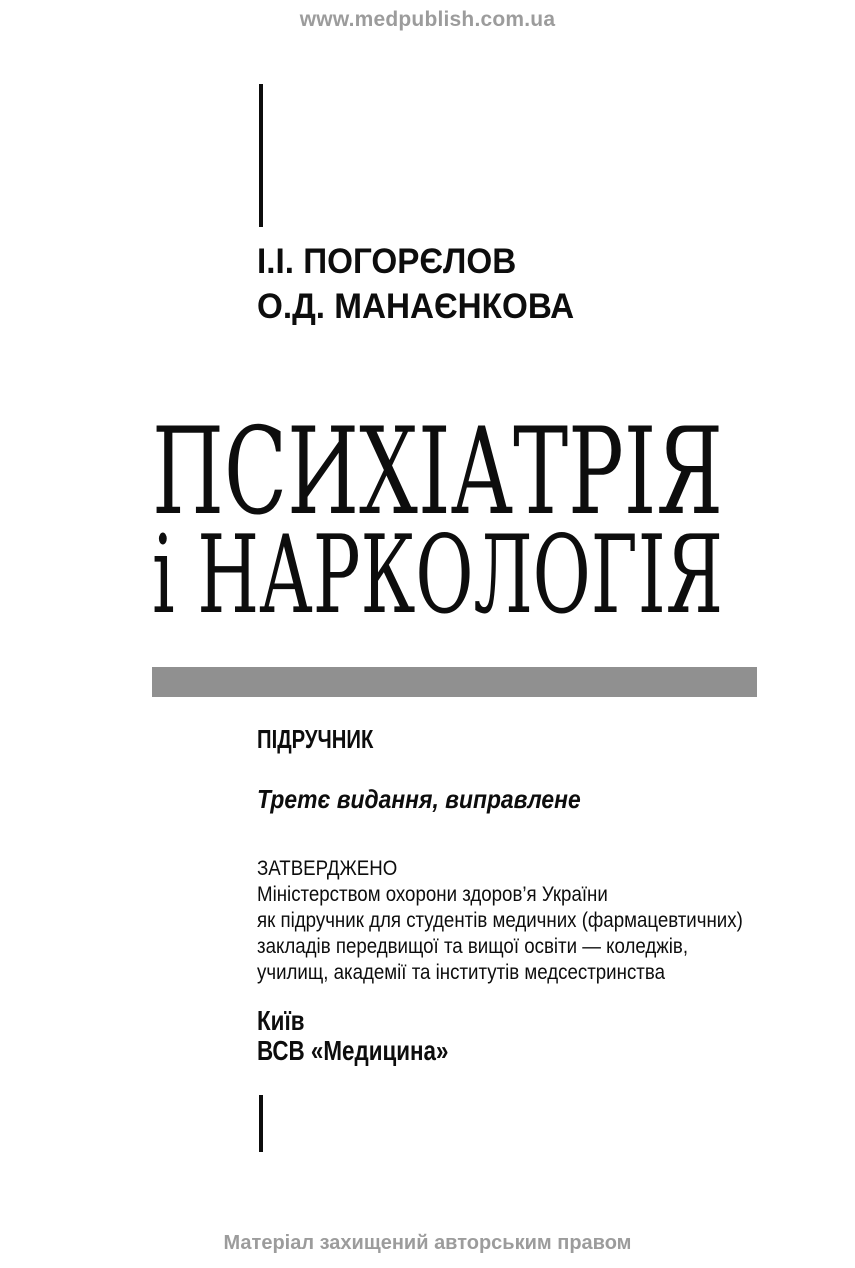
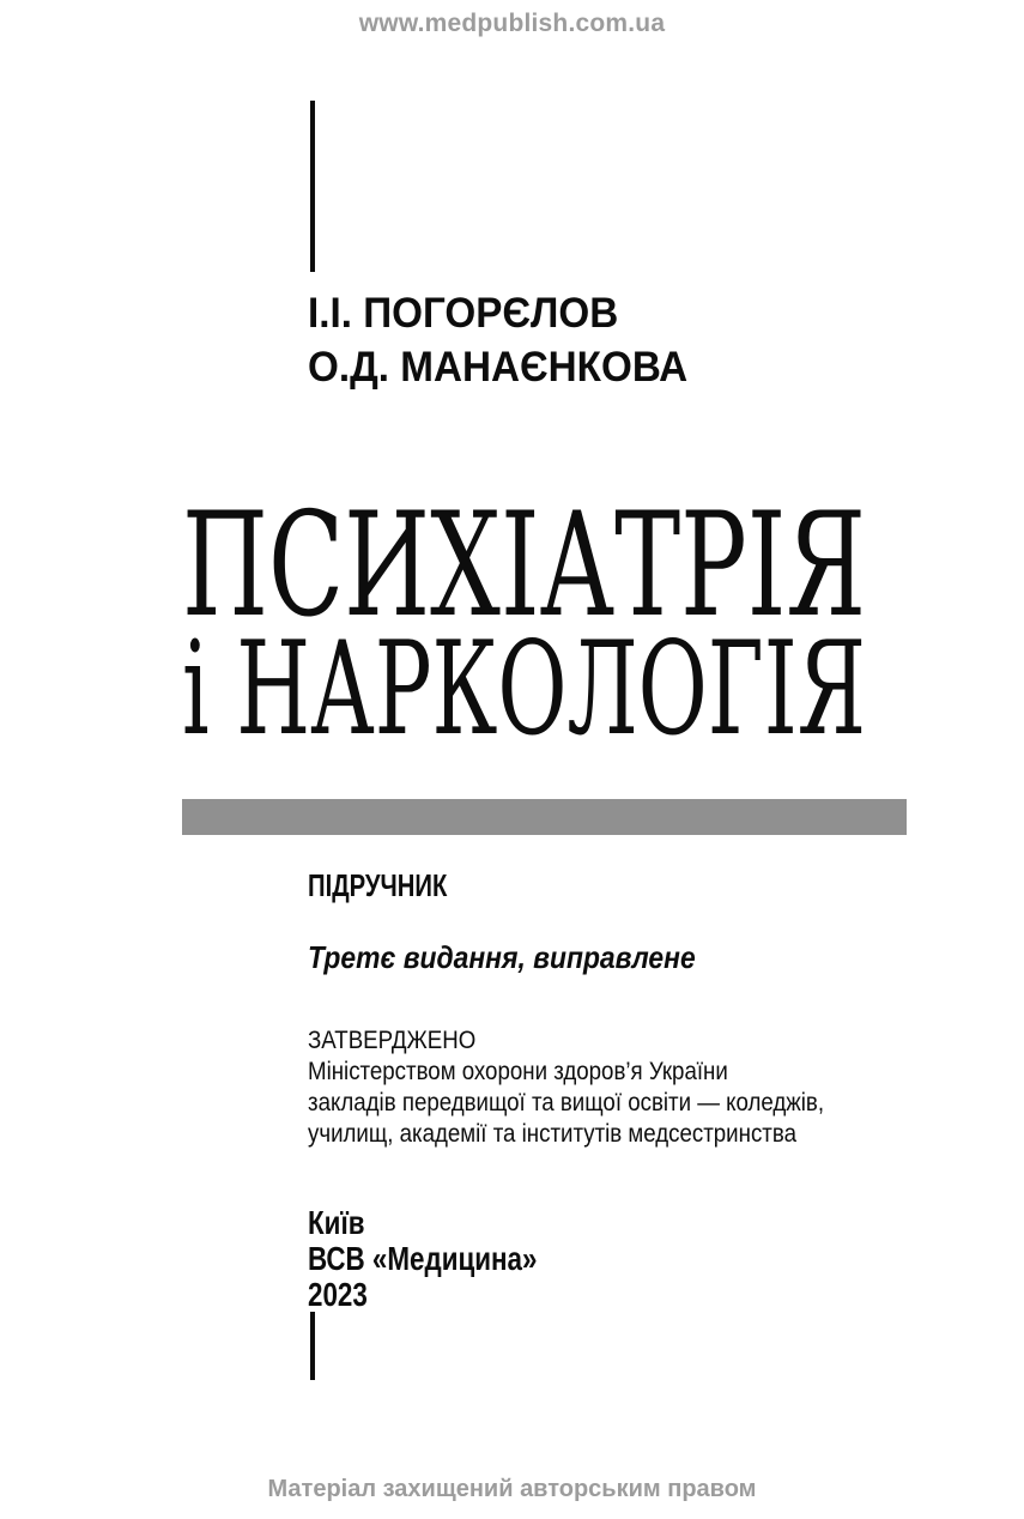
  www.medpublish.com.ua
  І.І. ПОГОРЄЛОВ
  О.Д. МАНАЄНКОВА
  ПСИХІАТРІЯ
  і НАРКОЛОГІЯ
  ПІДРУЧНИК
  Третє видання, виправлене
  ЗАТВЕРДЖЕНО
  Міністерством охорони здоров’я України
- як підручник для студентів медичних (фармацевтичних)
  закладів передвищої та вищої освіти — коледжів,
  училищ, академії та інститутів медсестринства
  Київ
  ВСВ «Медицина»
+ 2023
  Матеріал захищений авторським правом
